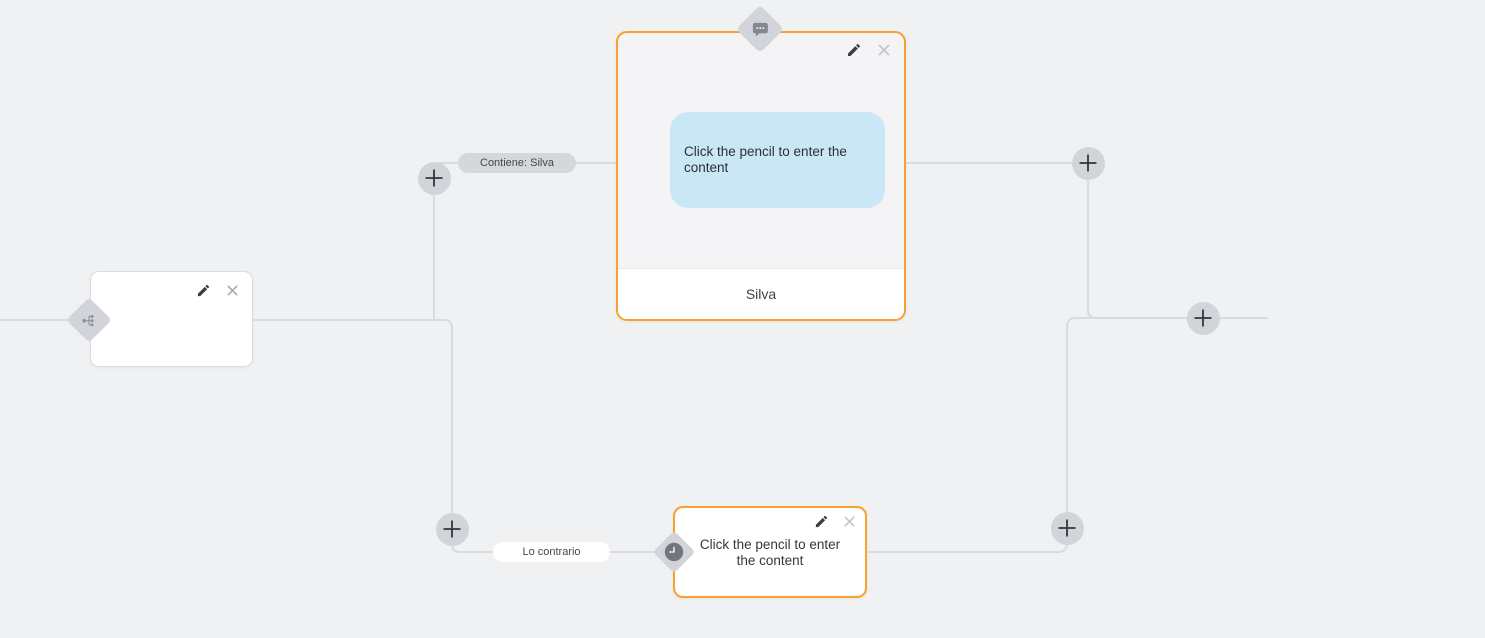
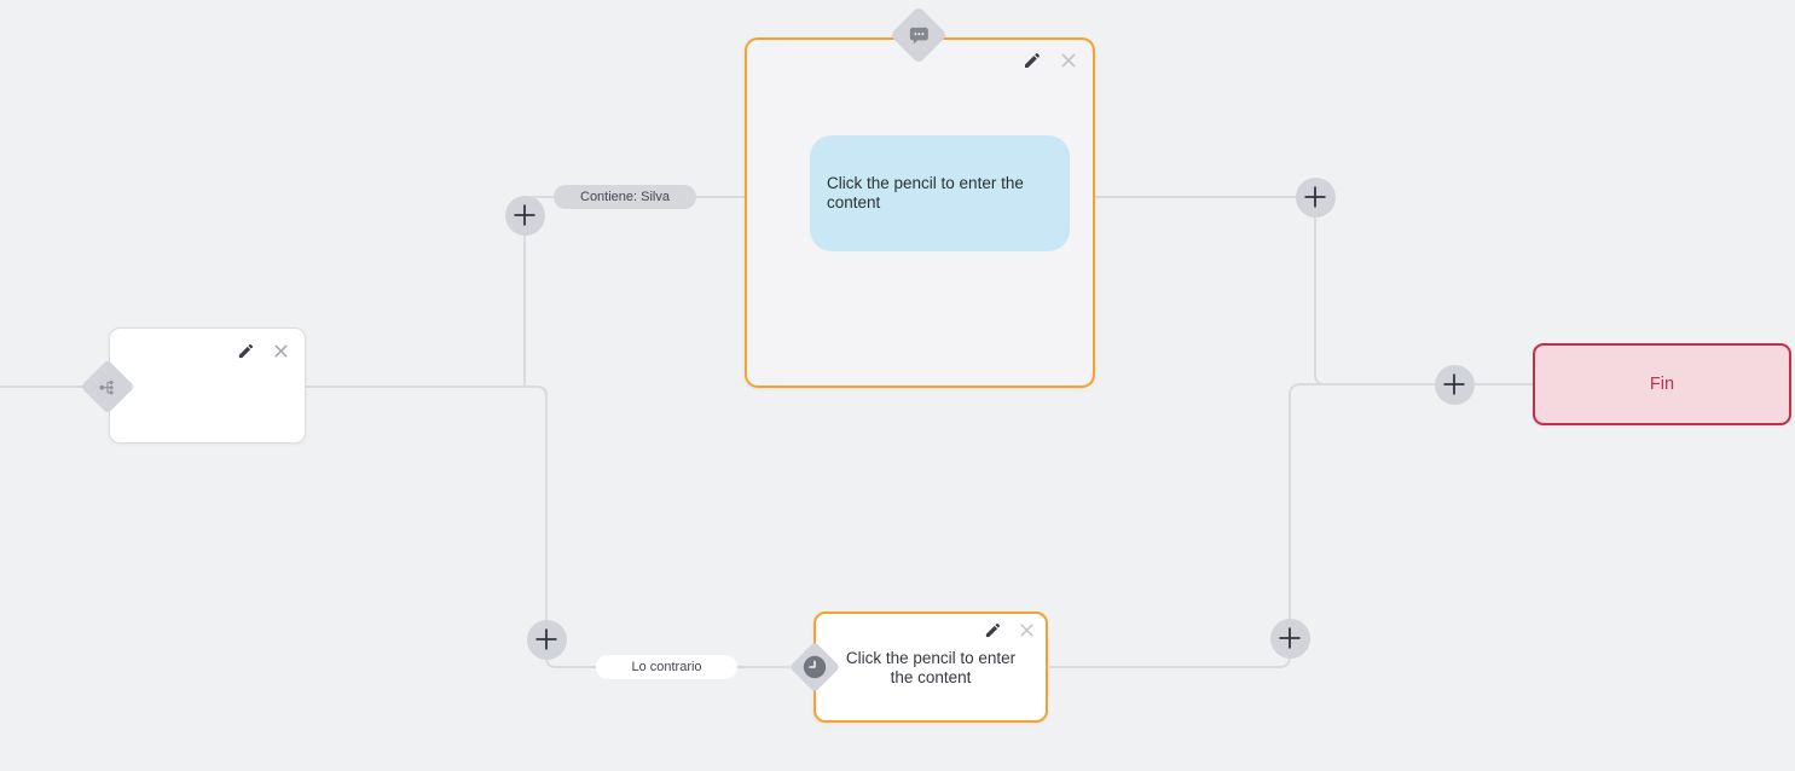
  Click the pencil to enter the content
- Silva
  Click the pencil to enter the content
+ Fin
  Contiene: Silva
  Lo contrario
